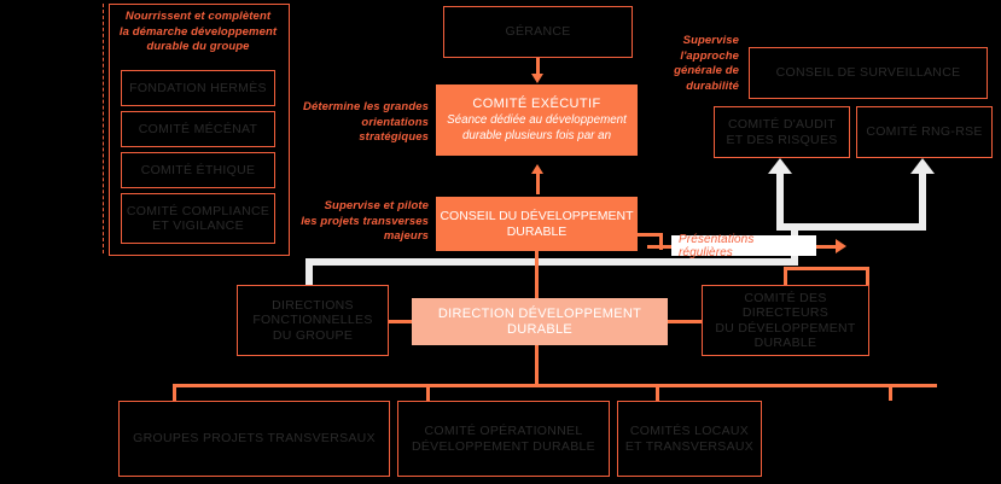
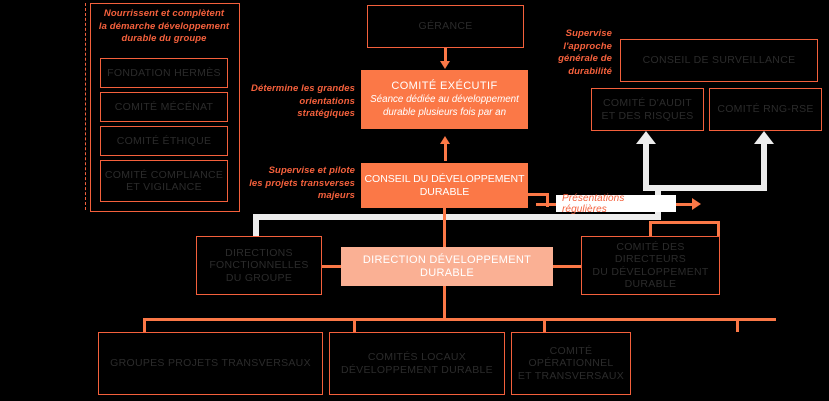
  Nourrissent et complètent
  la démarche développement
  durable du groupe
  FONDATION HERMÈS
  COMITÉ MÉCÉNAT
  COMITÉ ÉTHIQUE
  COMITÉ COMPLIANCE
  ET VIGILANCE
  GÉRANCE
  COMITÉ EXÉCUTIF
  Séance dédiée au développement
  durable plusieurs fois par an
  Détermine les grandes
  orientations stratégiques
  Supervise
  l'approche
  générale de
  durabilité
  CONSEIL DE SURVEILLANCE
  COMITÉ D'AUDIT
  ET DES RISQUES
  COMITÉ RNG-RSE
  Supervise et pilote
  les projets transverses
  majeurs
  CONSEIL DU DÉVELOPPEMENT
  DURABLE
  Présentations régulières
  DIRECTIONS
  FONCTIONNELLES
  DU GROUPE
  DIRECTION DÉVELOPPEMENT DURABLE
  COMITÉ DES DIRECTEURS
  DU DÉVELOPPEMENT
  DURABLE
  GROUPES PROJETS TRANSVERSAUX
- COMITÉ OPÉRATIONNEL
+ COMITÉS LOCAUX
  DÉVELOPPEMENT DURABLE
- COMITÉS LOCAUX
+ COMITÉ OPÉRATIONNEL
  ET TRANSVERSAUX
